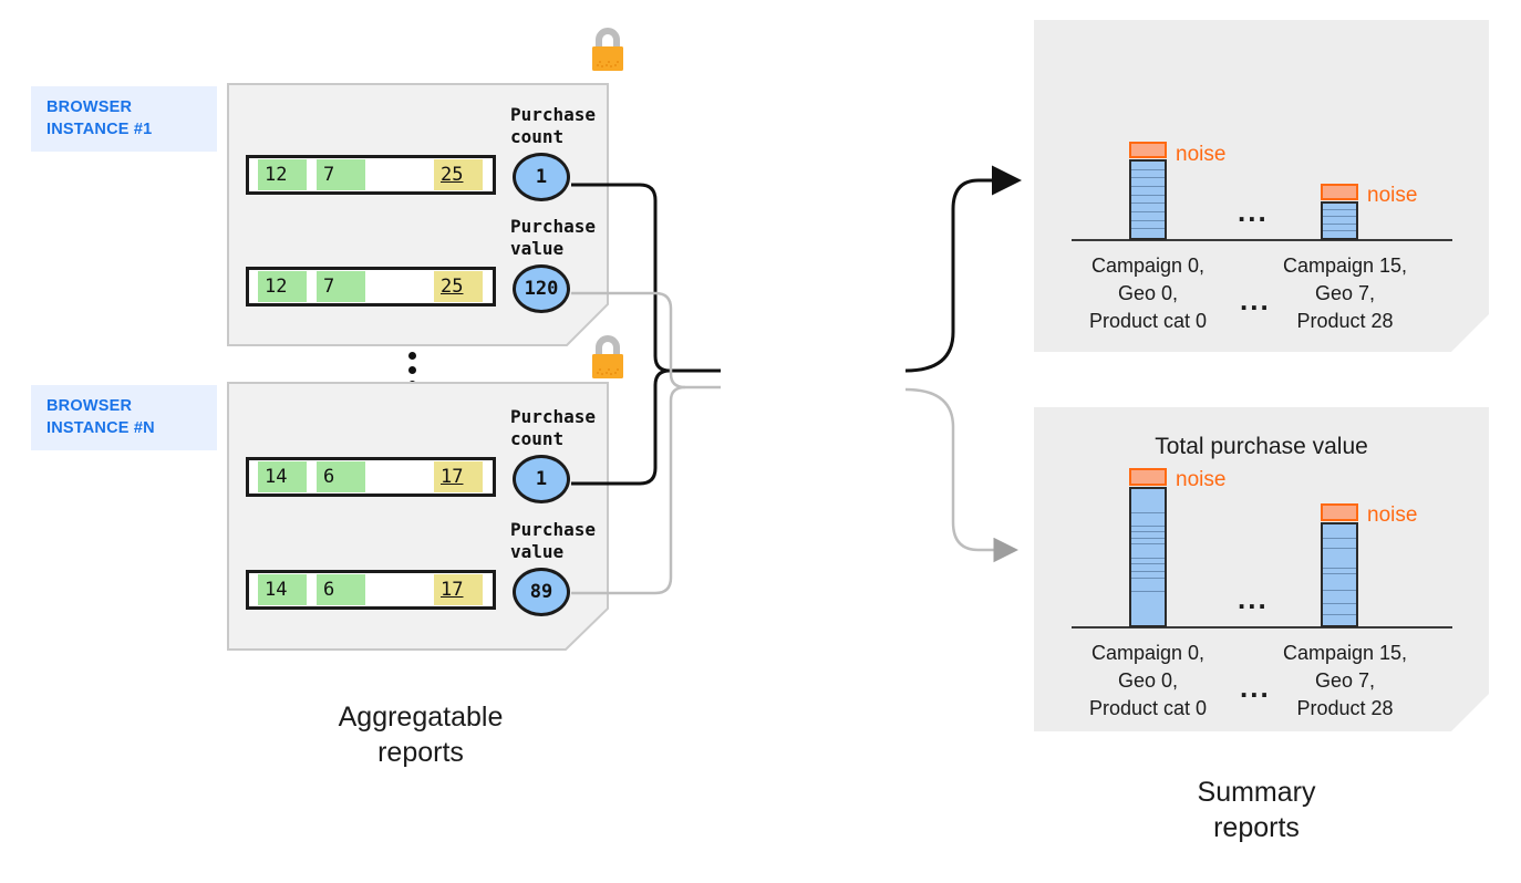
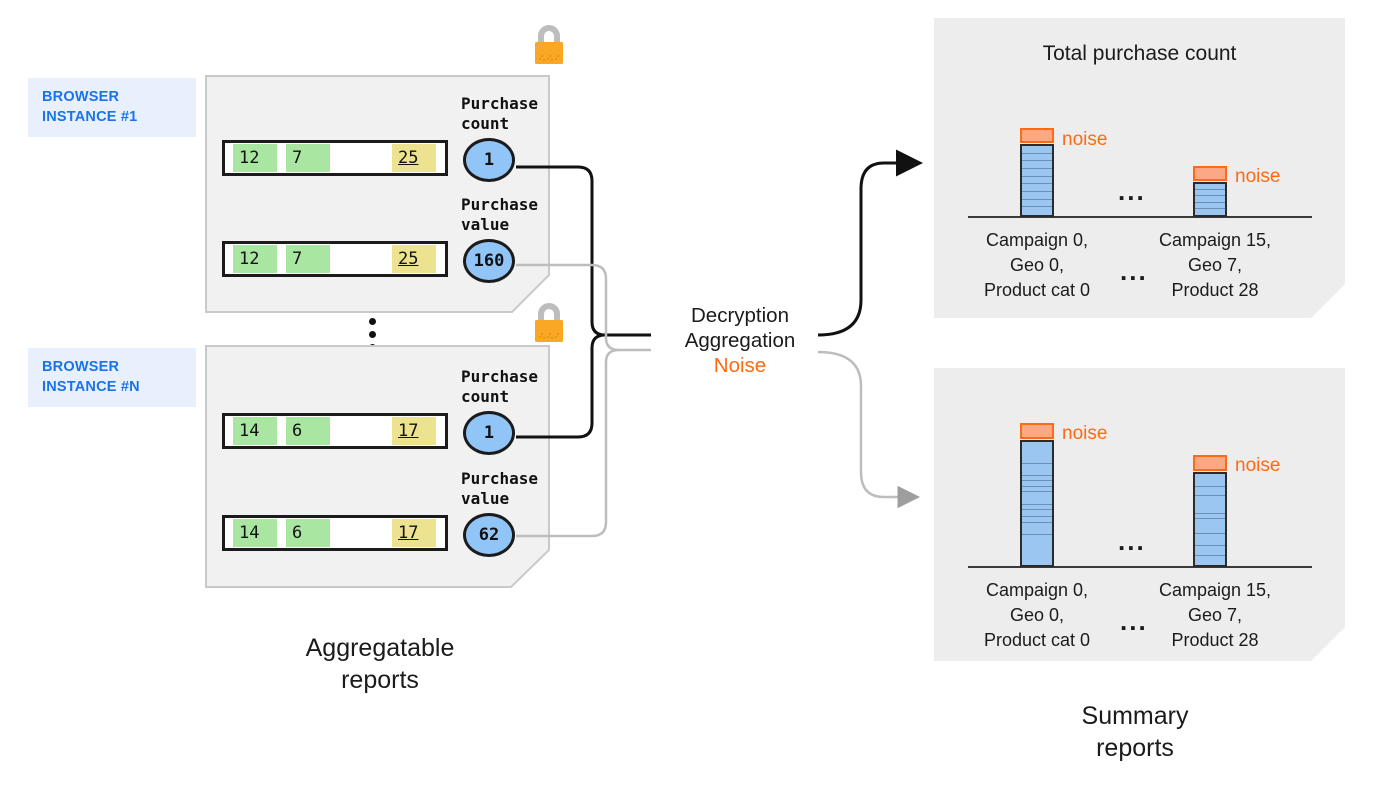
  BROWSER
  INSTANCE #1
  12
  7
  25
  12
  7
  25
  Purchase
  count
  1
  Purchase
  value
- 120
+ 160
  BROWSER
  INSTANCE #N
  14
  6
  17
  14
  6
  17
  Purchase
  count
  1
  Purchase
  value
- 89
+ 62
+ Decryption
+ Aggregation
+ Noise
+ Total purchase count
  noise
  ...
  noise
  Campaign 0,
  Geo 0,
  Product cat 0
  ...
  Campaign 15,
  Geo 7,
  Product 28
- Total purchase value
  noise
  ...
  noise
  Campaign 0,
  Geo 0,
  Product cat 0
  ...
  Campaign 15,
  Geo 7,
  Product 28
  Aggregatable
  reports
  Summary
  reports
